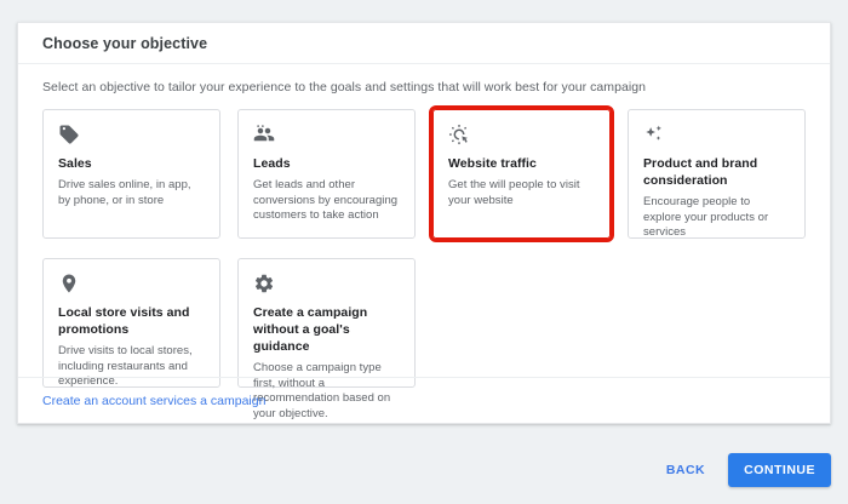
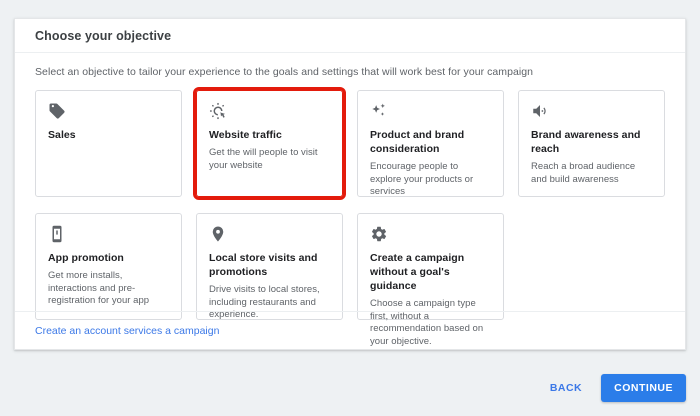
  Choose your objective
  Select an objective to tailor your experience to the goals and settings that will work best for your campaign
  Sales
- Drive sales online, in app, by phone, or in store
- Leads
- Get leads and other conversions by encouraging customers to take action
  Website traffic
  Get the will people to visit your website
  Product and brand consideration
  Encourage people to explore your products or services
+ Brand awareness and reach
+ Reach a broad audience and build awareness
+ App promotion
+ Get more installs, interactions and pre-registration for your app
  Local store visits and promotions
  Drive visits to local stores, including restaurants and experience.
  Create a campaign without a goal's guidance
  Choose a campaign type first, without a recommendation based on your objective.
  Create an account services a campaign
  BACK
  CONTINUE
